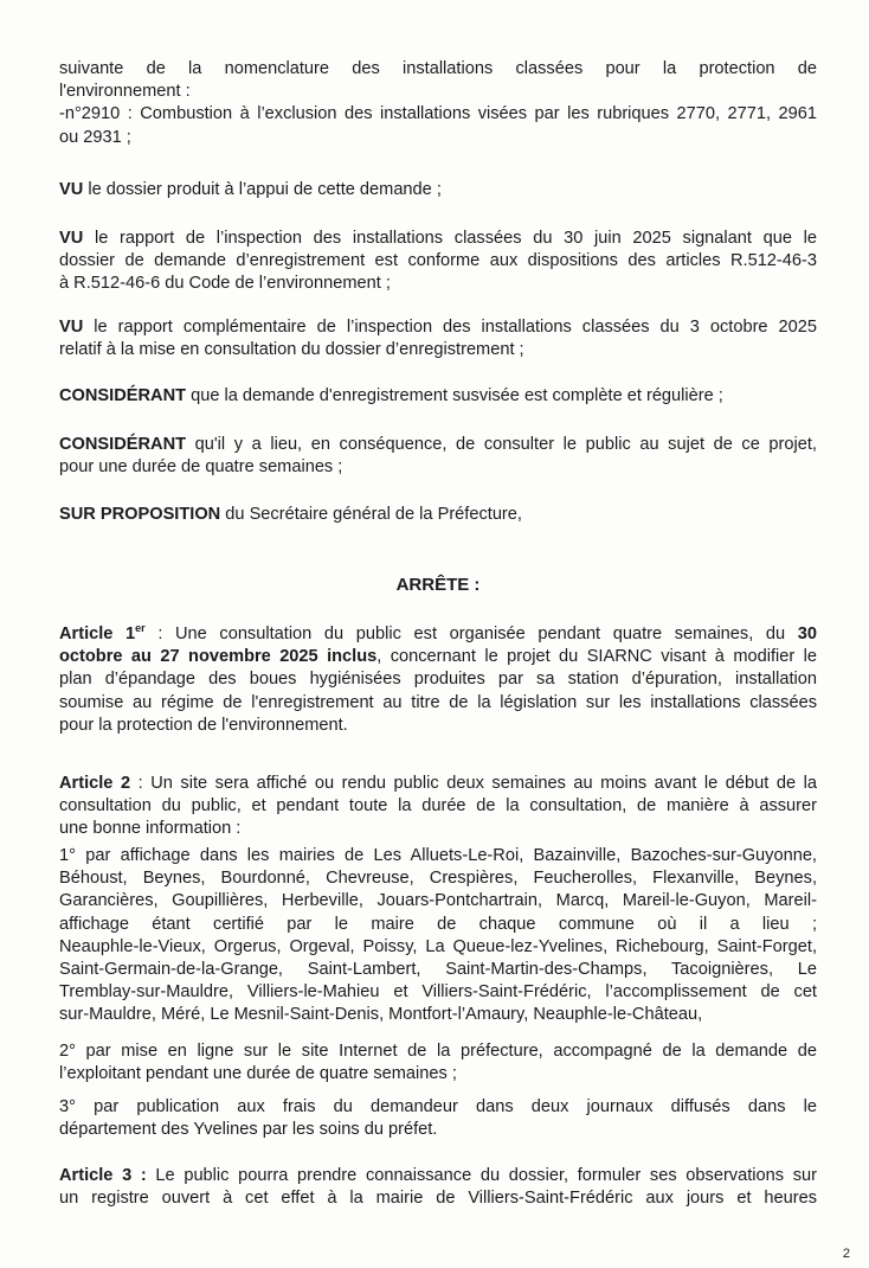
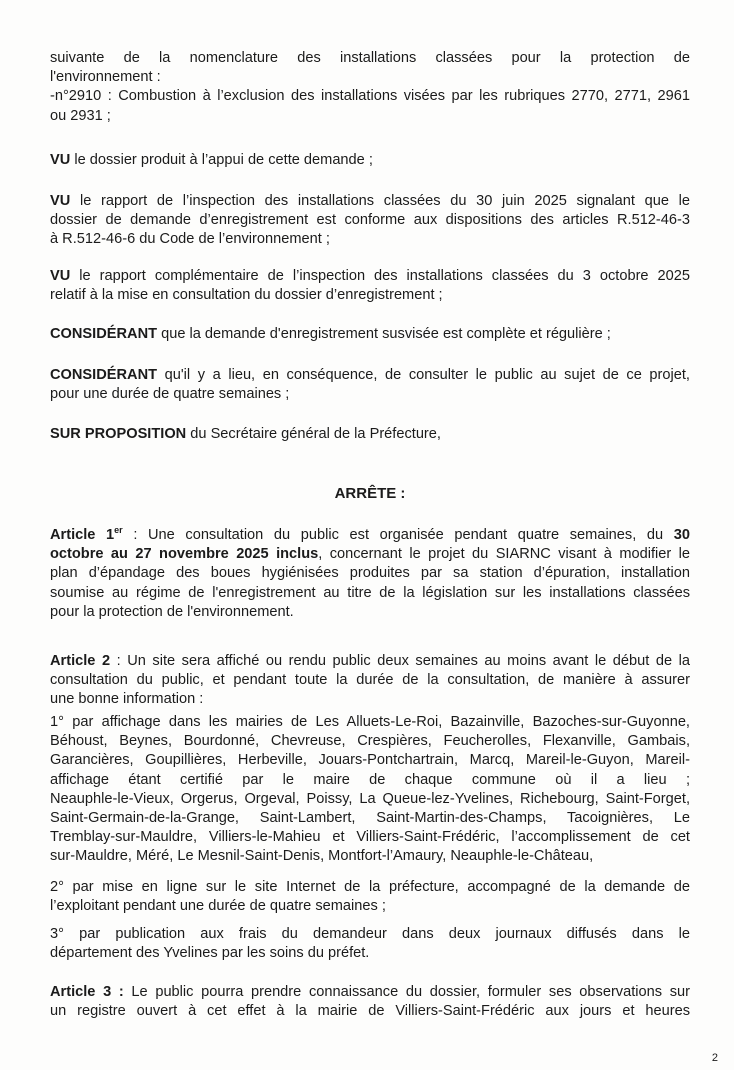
  suivante de la nomenclature des installations classées pour la protection de
  l'environnement :
  -n°2910 : Combustion à l’exclusion des installations visées par les rubriques 2770, 2771, 2961
  ou 2931 ;
  VU le dossier produit à l’appui de cette demande ;
  VU le rapport de l’inspection des installations classées du 30 juin 2025 signalant que le
  dossier de demande d’enregistrement est conforme aux dispositions des articles R.512-46-3
  à R.512-46-6 du Code de l’environnement ;
  VU le rapport complémentaire de l’inspection des installations classées du 3 octobre 2025
  relatif à la mise en consultation du dossier d’enregistrement ;
  CONSIDÉRANT que la demande d'enregistrement susvisée est complète et régulière ;
  CONSIDÉRANT qu'il y a lieu, en conséquence, de consulter le public au sujet de ce projet,
  pour une durée de quatre semaines ;
  SUR PROPOSITION du Secrétaire général de la Préfecture,
  ARRÊTE :
  Article 1er : Une consultation du public est organisée pendant quatre semaines, du 30
  octobre au 27 novembre 2025 inclus, concernant le projet du SIARNC visant à modifier le
  plan d’épandage des boues hygiénisées produites par sa station d’épuration, installation
  soumise au régime de l'enregistrement au titre de la législation sur les installations classées
  pour la protection de l'environnement.
  Article 2 : Un site sera affiché ou rendu public deux semaines au moins avant le début de la
  consultation du public, et pendant toute la durée de la consultation, de manière à assurer
  une bonne information :
  1° par affichage dans les mairies de Les Alluets-Le-Roi, Bazainville, Bazoches-sur-Guyonne,
- Béhoust, Beynes, Bourdonné, Chevreuse, Crespières, Feucherolles, Flexanville, Beynes,
+ Béhoust, Beynes, Bourdonné, Chevreuse, Crespières, Feucherolles, Flexanville, Gambais,
  Garancières, Goupillières, Herbeville, Jouars-Pontchartrain, Marcq, Mareil-le-Guyon, Mareil-
  affichage étant certifié par le maire de chaque commune où il a lieu ;
  Neauphle-le-Vieux, Orgerus, Orgeval, Poissy, La Queue-lez-Yvelines, Richebourg, Saint-Forget,
  Saint-Germain-de-la-Grange, Saint-Lambert, Saint-Martin-des-Champs, Tacoignières, Le
  Tremblay-sur-Mauldre, Villiers-le-Mahieu et Villiers-Saint-Frédéric, l’accomplissement de cet
  sur-Mauldre, Méré, Le Mesnil-Saint-Denis, Montfort-l’Amaury, Neauphle-le-Château,
  2° par mise en ligne sur le site Internet de la préfecture, accompagné de la demande de
  l’exploitant pendant une durée de quatre semaines ;
  3° par publication aux frais du demandeur dans deux journaux diffusés dans le
  département des Yvelines par les soins du préfet.
  Article 3 : Le public pourra prendre connaissance du dossier, formuler ses observations sur
  un registre ouvert à cet effet à la mairie de Villiers-Saint-Frédéric aux jours et heures
  2
